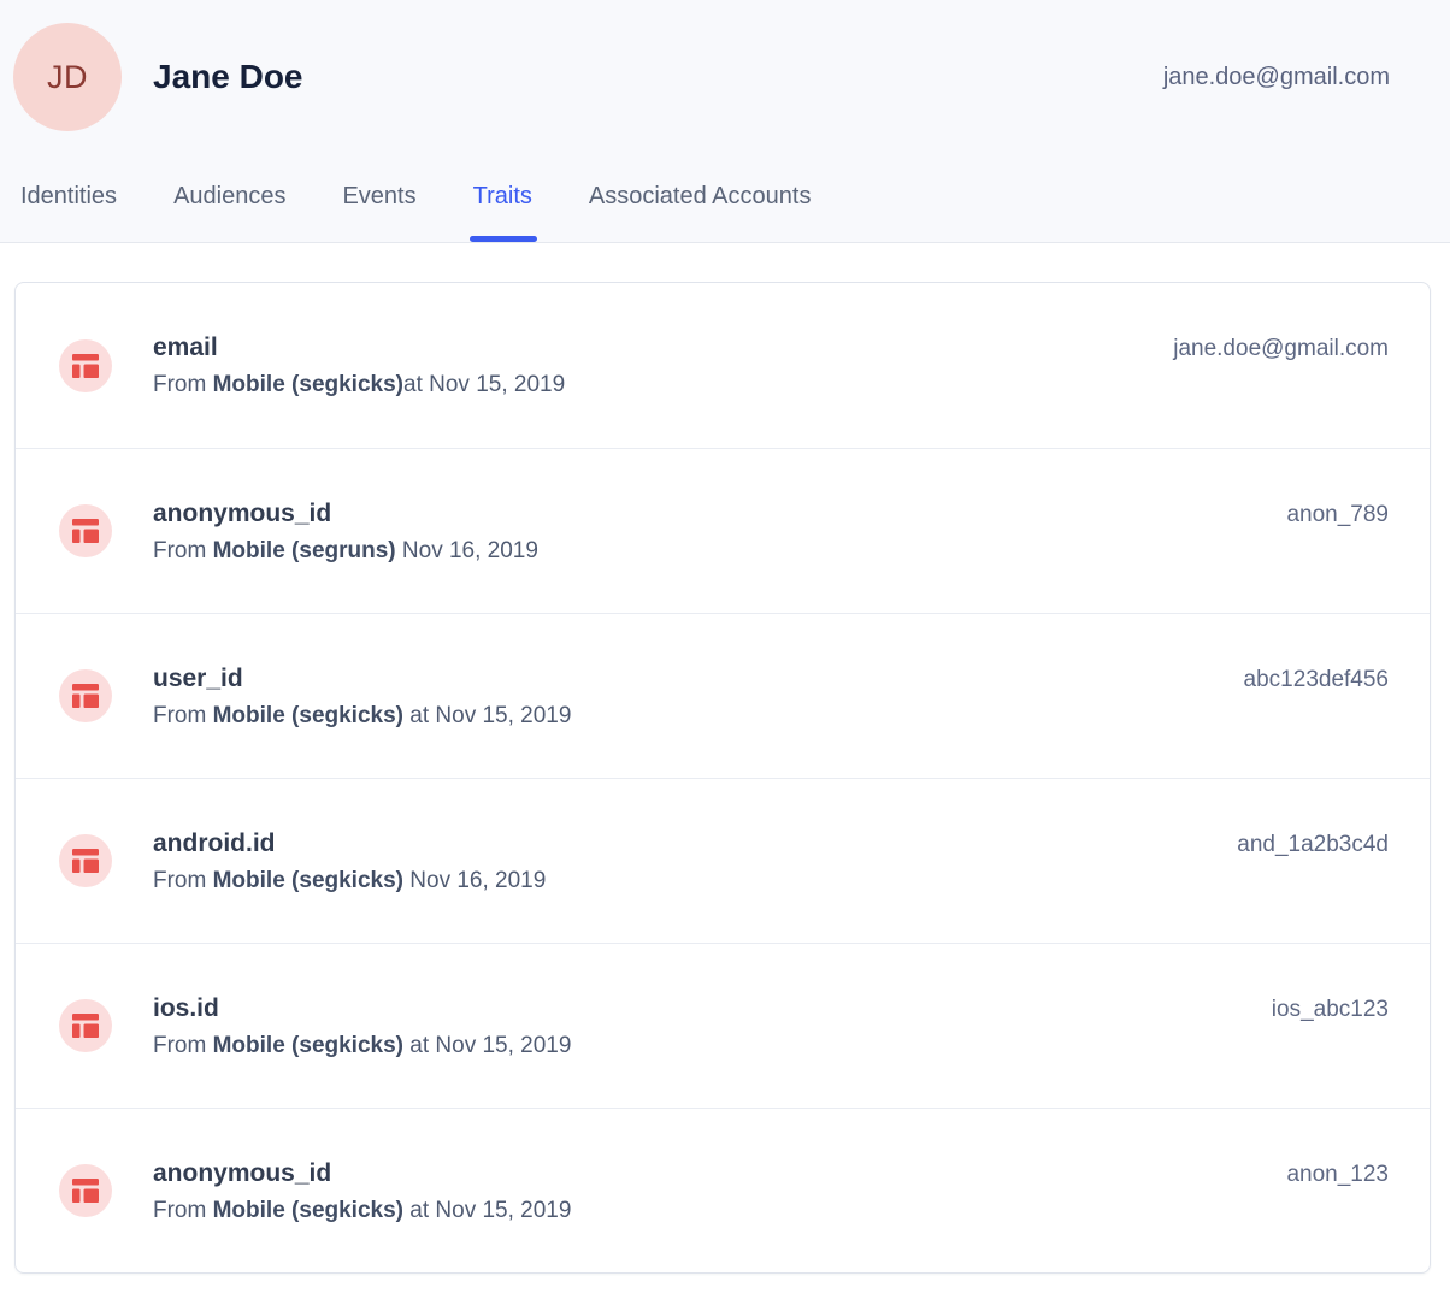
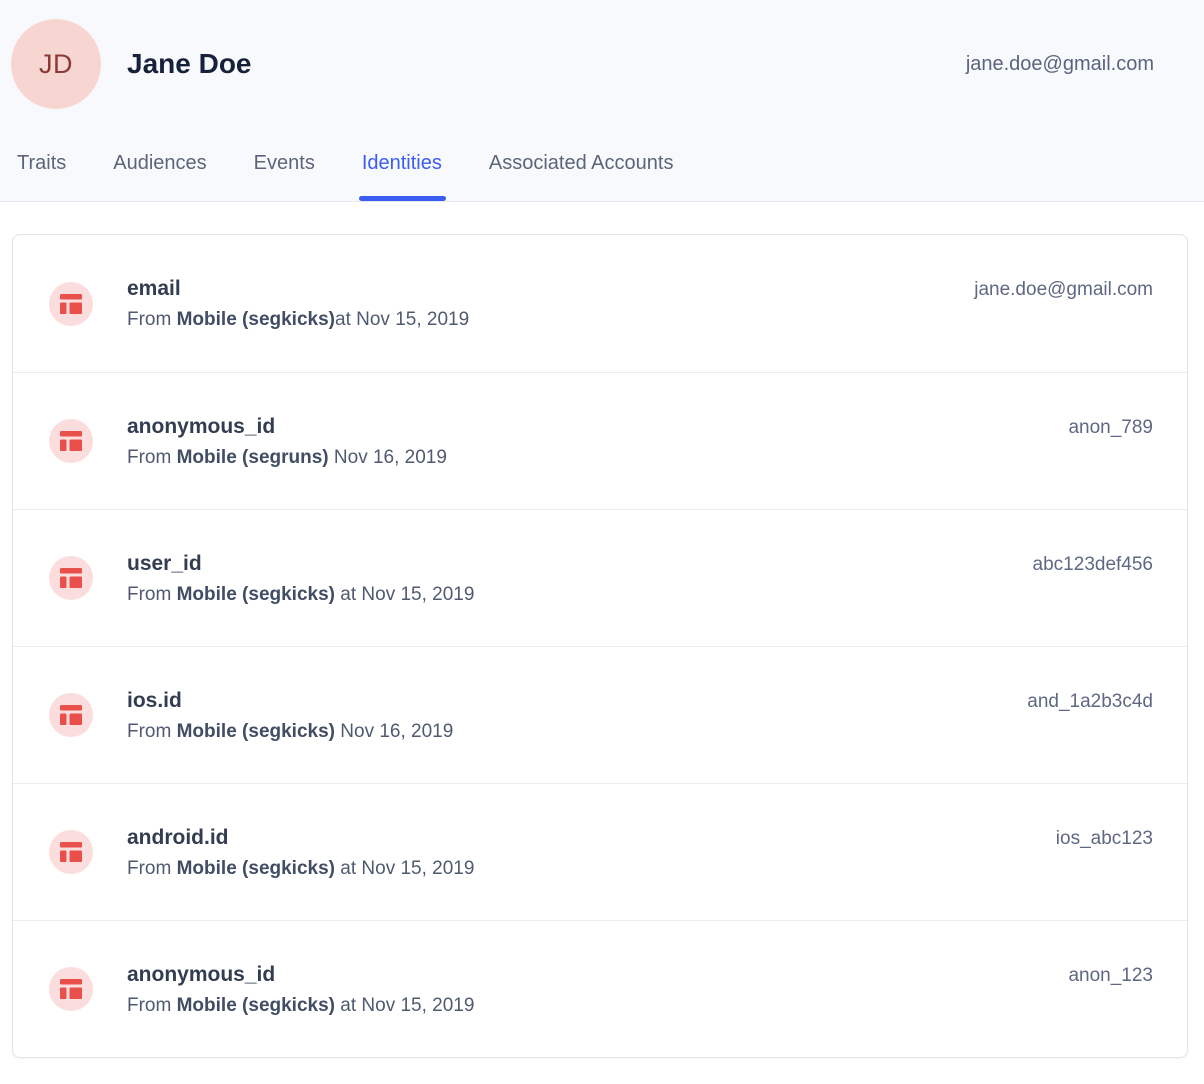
  JD
  Jane Doe
  jane.doe@gmail.com
- Identities
+ Traits
  Audiences
  Events
- Traits
+ Identities
  Associated Accounts
  email
  From Mobile (segkicks)at Nov 15, 2019
  jane.doe@gmail.com
  anonymous_id
  From Mobile (segruns) Nov 16, 2019
  anon_789
  user_id
  From Mobile (segkicks) at Nov 15, 2019
  abc123def456
- android.id
+ ios.id
  From Mobile (segkicks) Nov 16, 2019
  and_1a2b3c4d
- ios.id
+ android.id
  From Mobile (segkicks) at Nov 15, 2019
  ios_abc123
  anonymous_id
  From Mobile (segkicks) at Nov 15, 2019
  anon_123
